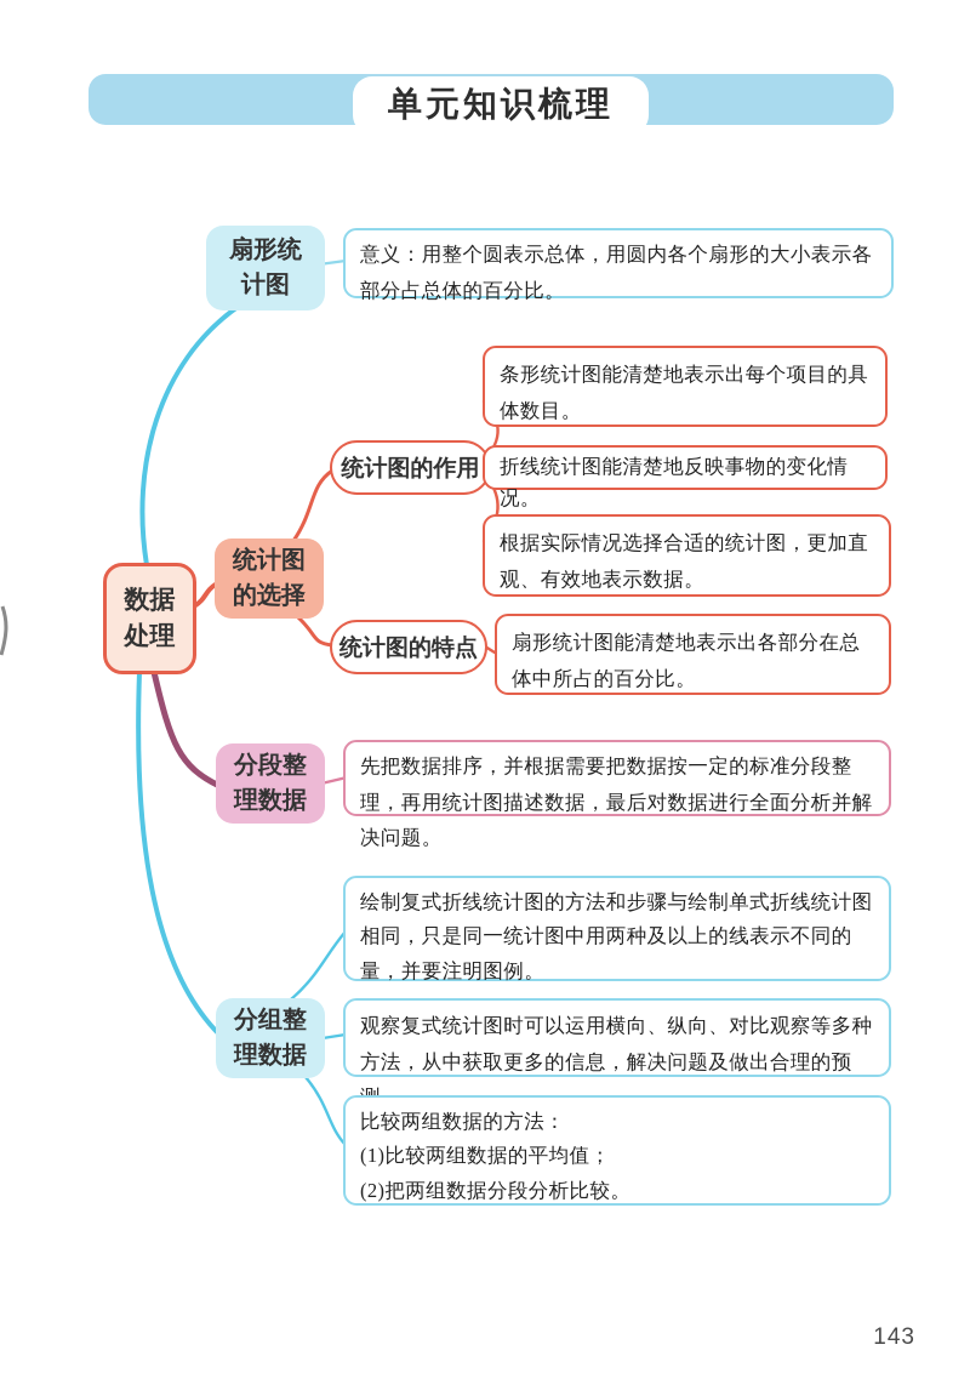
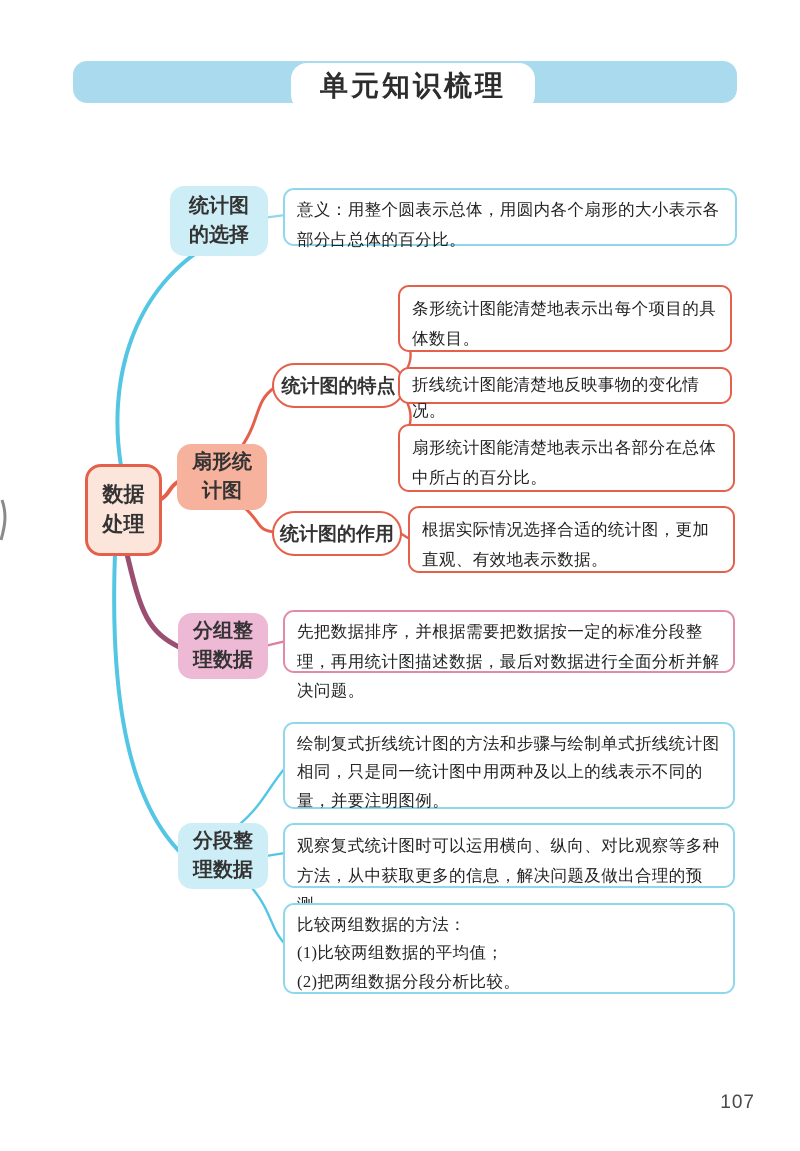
  单元知识梳理
  数据处理
- 扇形统计图
+ 统计图的选择
  意义：用整个圆表示总体，用圆内各个扇形的大小表示各部分占总体的百分比。
- 统计图的选择
+ 扇形统计图
- 统计图的作用
+ 统计图的特点
  条形统计图能清楚地表示出每个项目的具体数目。
  折线统计图能清楚地反映事物的变化情况。
- 根据实际情况选择合适的统计图，更加直观、有效地表示数据。
+ 扇形统计图能清楚地表示出各部分在总体中所占的百分比。
- 统计图的特点
+ 统计图的作用
- 扇形统计图能清楚地表示出各部分在总体中所占的百分比。
+ 根据实际情况选择合适的统计图，更加直观、有效地表示数据。
- 分段整理数据
+ 分组整理数据
  先把数据排序，并根据需要把数据按一定的标准分段整理，再用统计图描述数据，最后对数据进行全面分析并解决问题。
- 分组整理数据
+ 分段整理数据
  绘制复式折线统计图的方法和步骤与绘制单式折线统计图相同，只是同一统计图中用两种及以上的线表示不同的量，并要注明图例。
  观察复式统计图时可以运用横向、纵向、对比观察等多种方法，从中获取更多的信息，解决问题及做出合理的预
  比较两组数据的方法：
  (1)比较两组数据的平均值；
  (2)把两组数据分段分析比较。
- 143
+ 107
